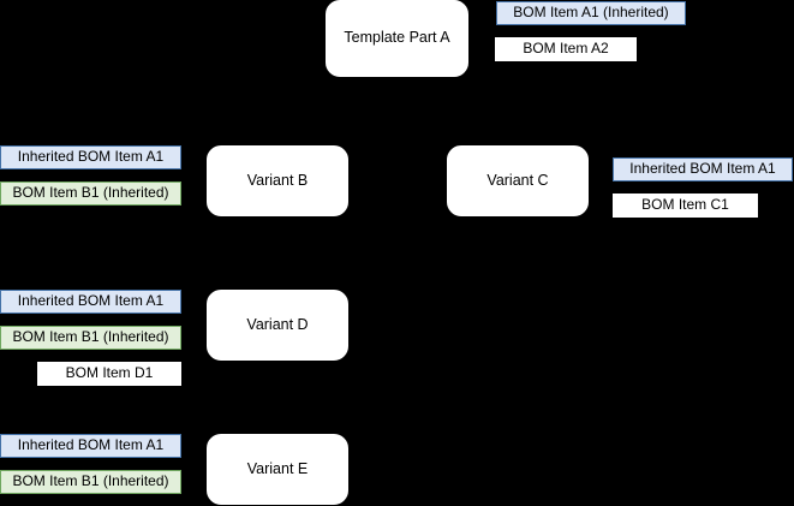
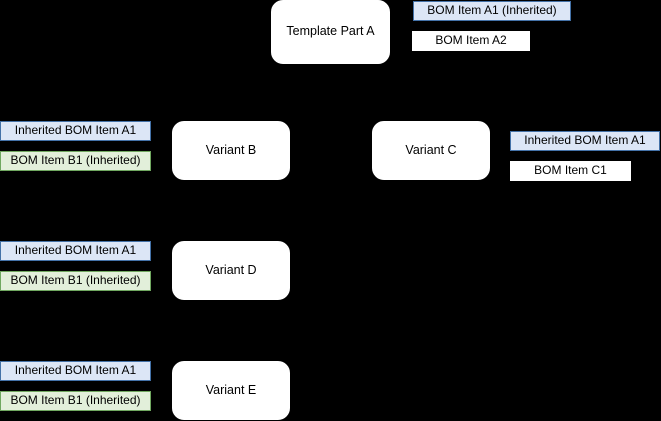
  Template Part A
  BOM Item A1 (Inherited)
  BOM Item A2
  Inherited BOM Item A1
  BOM Item B1 (Inherited)
  Variant B
  Variant C
  Inherited BOM Item A1
  BOM Item C1
  Inherited BOM Item A1
  BOM Item B1 (Inherited)
- BOM Item D1
  Variant D
  Inherited BOM Item A1
  BOM Item B1 (Inherited)
  Variant E
